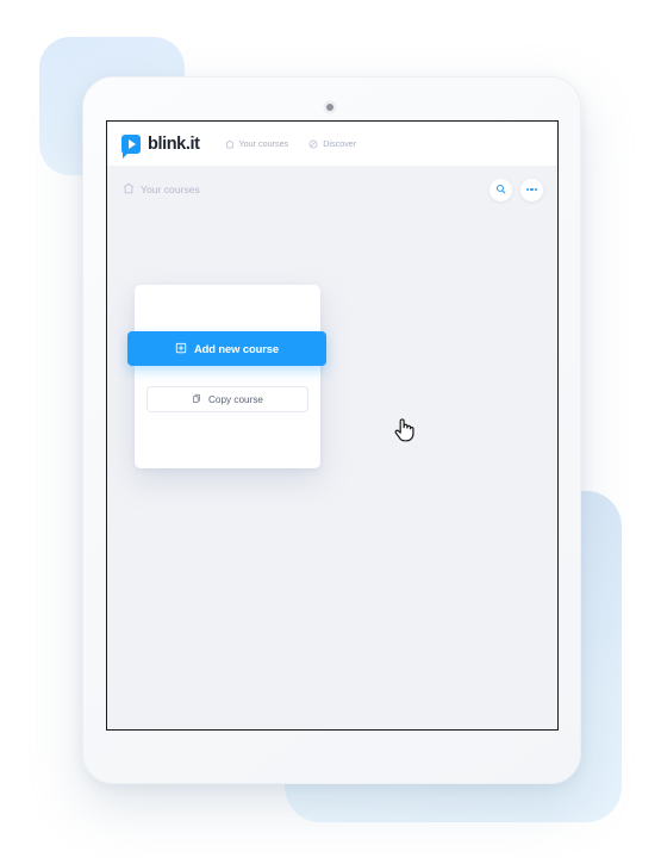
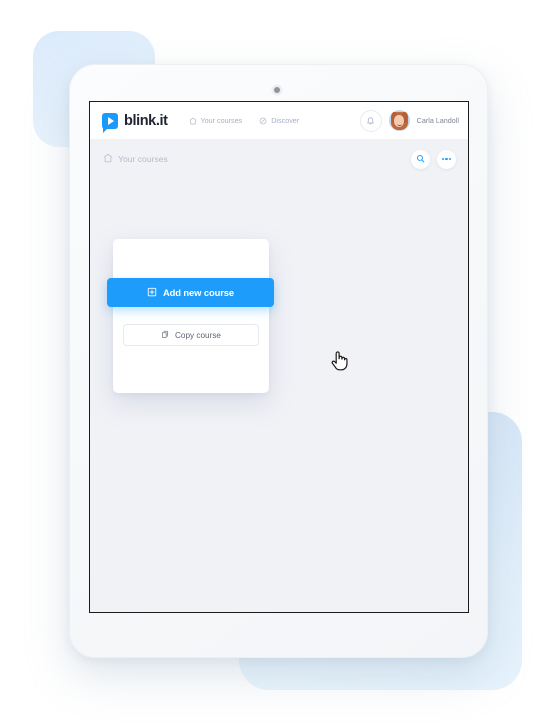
  blink.it
  Your courses
  Discover
+ Carla Landoll
  Your courses
  Add new course
  Copy course
